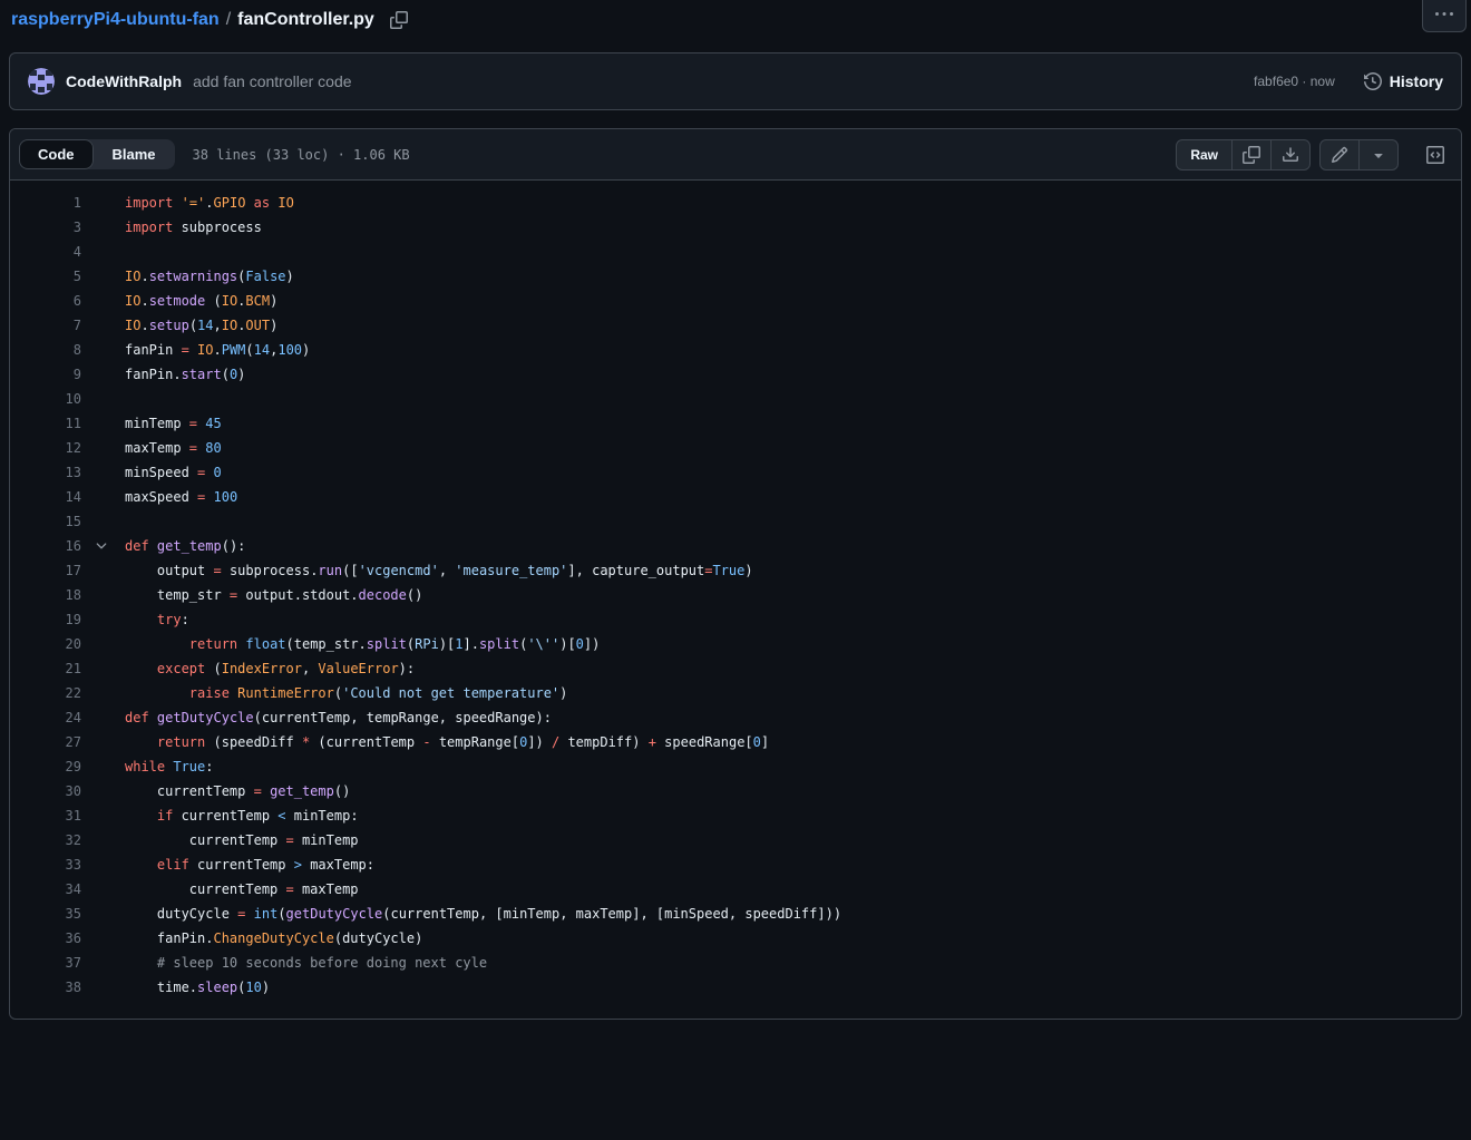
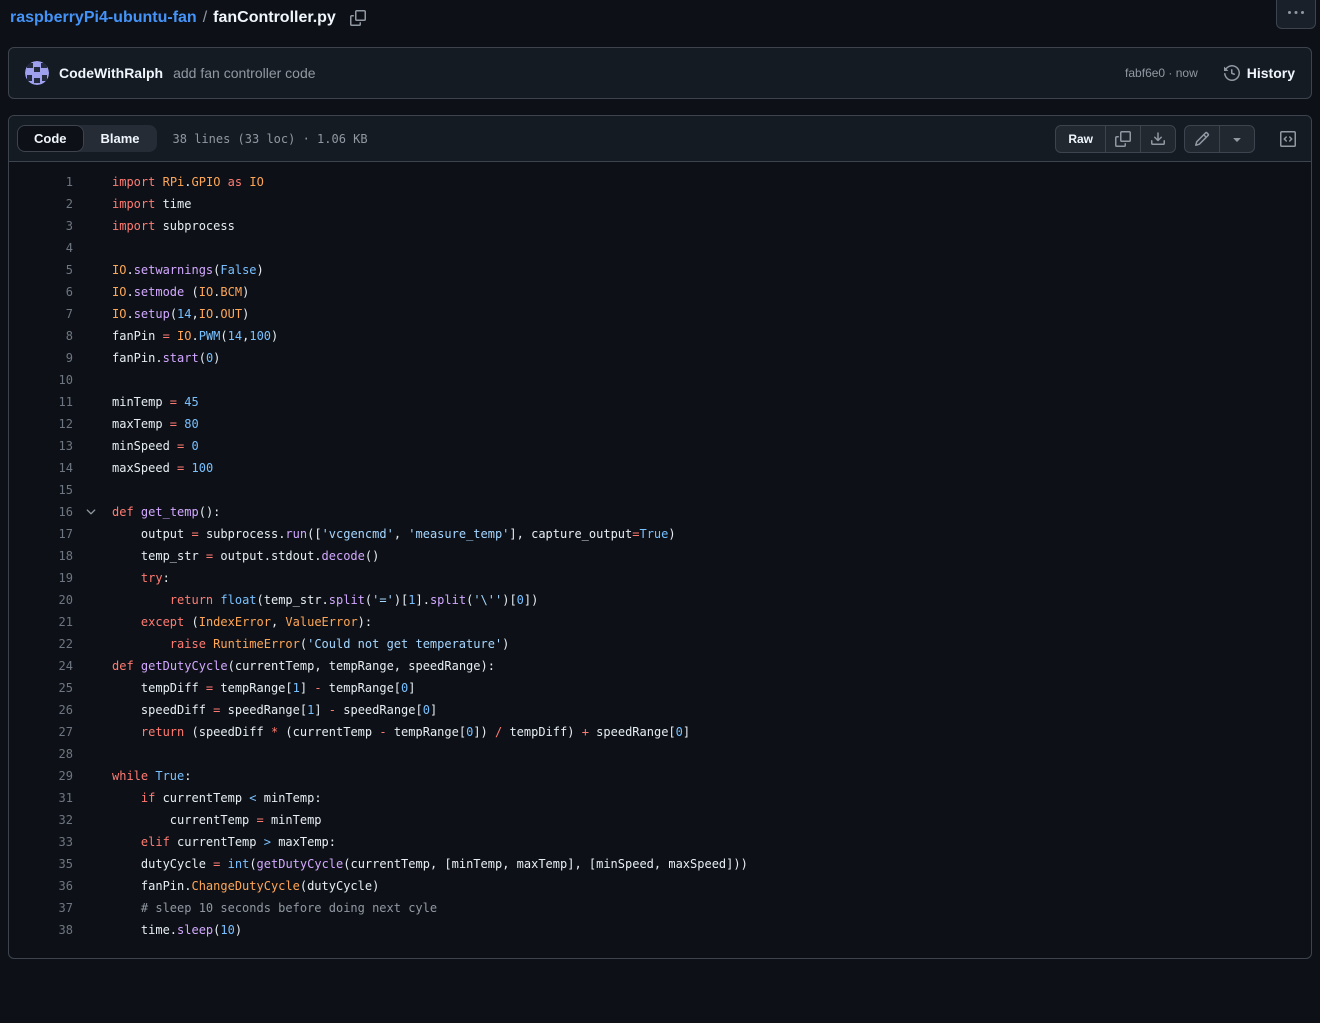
  raspberryPi4-ubuntu-fan
  /
  fanController.py
  CodeWithRalph
  add fan controller code
  fabf6e0 · now
  History
  Code
  Blame
  38 lines (33 loc) · 1.06 KB
  Raw
  1
- import '='.GPIO as IO
+ import RPi.GPIO as IO
+ 2
+ import time
  3
  import subprocess
  4
  5
  IO.setwarnings(False)
  6
  IO.setmode (IO.BCM)
  7
  IO.setup(14,IO.OUT)
  8
  fanPin = IO.PWM(14,100)
  9
  fanPin.start(0)
  10
  11
  minTemp = 45
  12
  maxTemp = 80
  13
  minSpeed = 0
  14
  maxSpeed = 100
  15
  16
  def get_temp():
  17
  output = subprocess.run(['vcgencmd', 'measure_temp'], capture_output=True)
  18
  temp_str = output.stdout.decode()
  19
  try:
  20
- return float(temp_str.split(RPi)[1].split('\'')[0])
+ return float(temp_str.split('=')[1].split('\'')[0])
  21
  except (IndexError, ValueError):
  22
  raise RuntimeError('Could not get temperature')
  24
  def getDutyCycle(currentTemp, tempRange, speedRange):
+ 25
+ tempDiff = tempRange[1] - tempRange[0]
+ 26
+ speedDiff = speedRange[1] - speedRange[0]
  27
  return (speedDiff * (currentTemp - tempRange[0]) / tempDiff) + speedRange[0]
+ 28
  29
  while True:
- 30
- currentTemp = get_temp()
  31
  if currentTemp < minTemp:
  32
  currentTemp = minTemp
  33
  elif currentTemp > maxTemp:
- 34
- currentTemp = maxTemp
  35
- dutyCycle = int(getDutyCycle(currentTemp, [minTemp, maxTemp], [minSpeed, speedDiff]))
+ dutyCycle = int(getDutyCycle(currentTemp, [minTemp, maxTemp], [minSpeed, maxSpeed]))
  36
  fanPin.ChangeDutyCycle(dutyCycle)
  37
  # sleep 10 seconds before doing next cyle
  38
  time.sleep(10)
